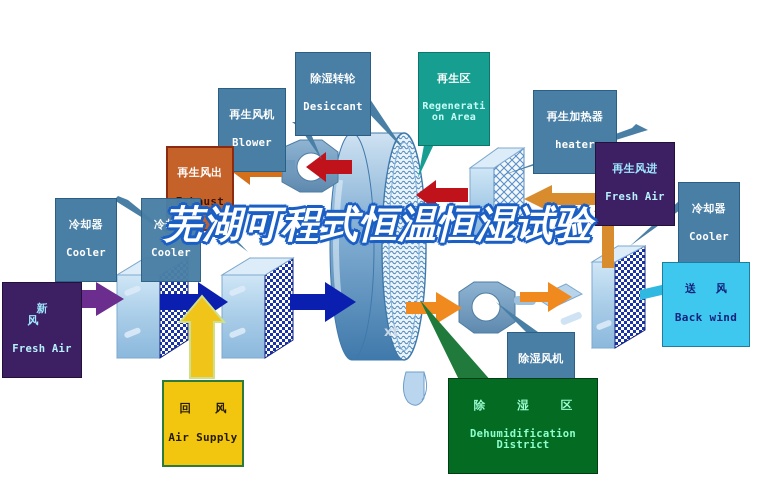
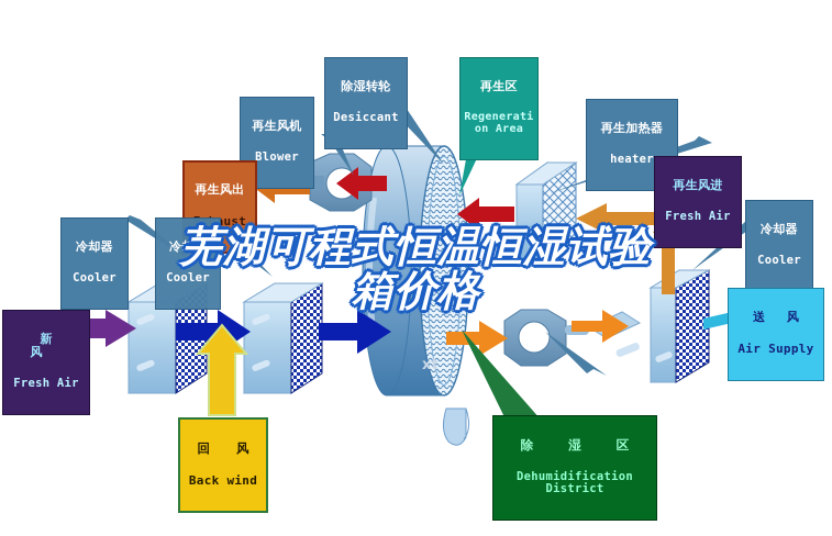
  xt
  除湿转轮
  Desiccant
  再生风机
  Blower
  再生区
  Regenerati
  on Area
  再生加热器
  heater
  再生风进
  Fresh Air
  冷却器
  Cooler
  再生风出
  冷却器
  Cooler
  冷却器
  Cooler
  新 风
  Fresh Air
  回 风
- Air Supply
+ Back wind
- 除湿风机
  除 湿 区
  Dehumidification
  District
  送 风
- Back wind
+ Air Supply
  芜湖可程式恒温恒湿试验
+ 箱价格
